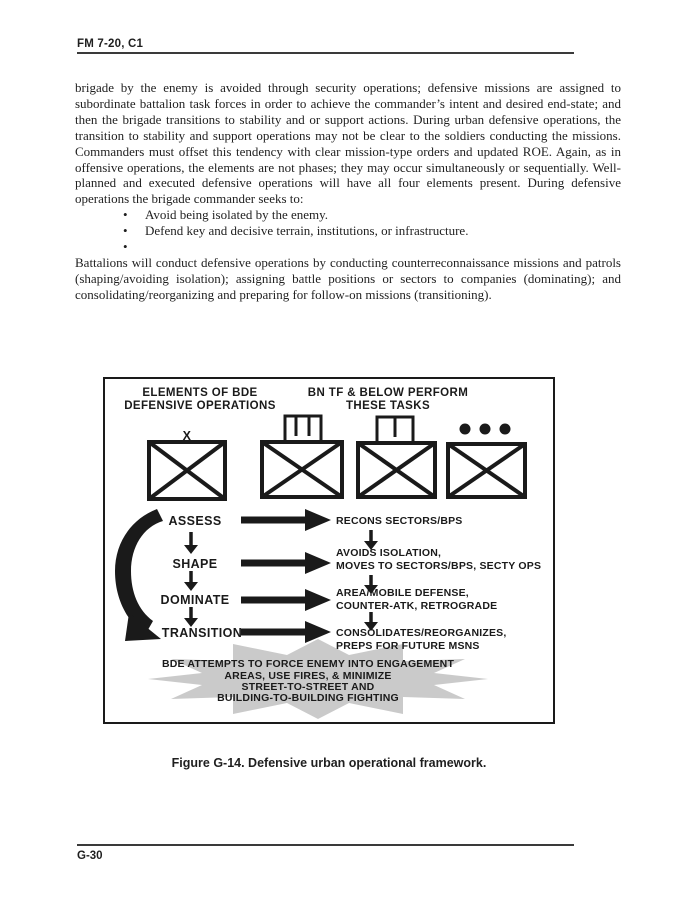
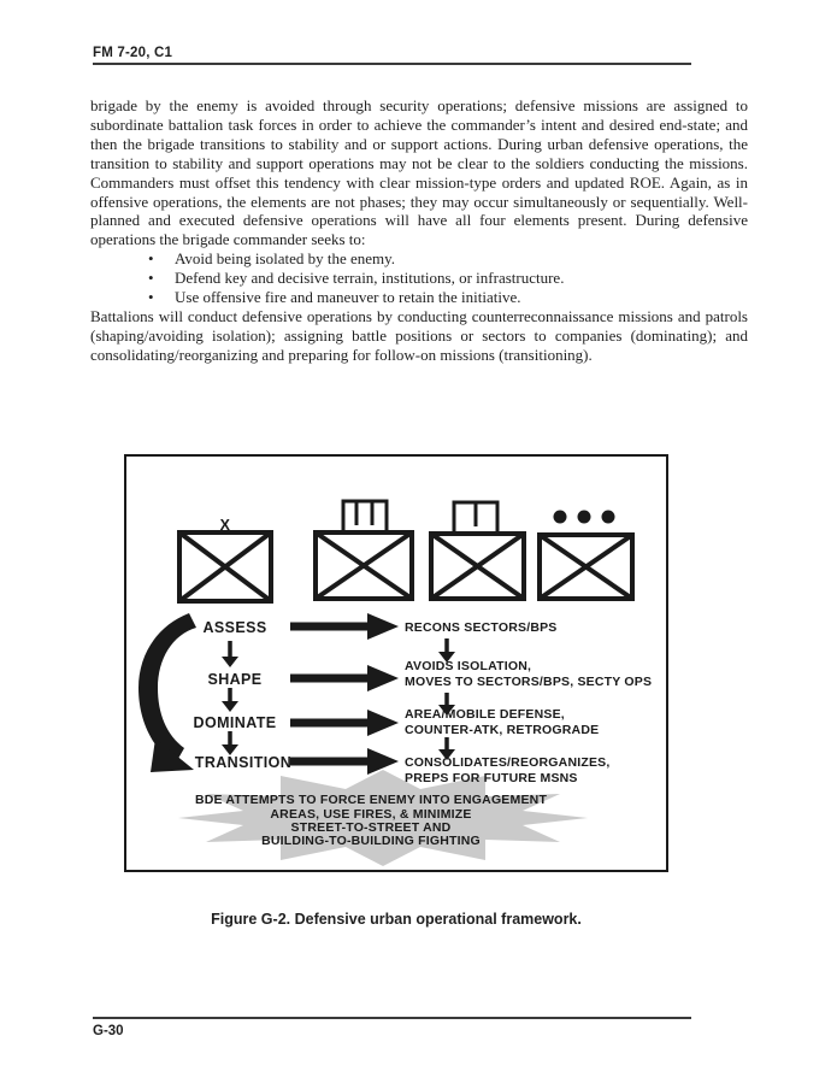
  FM 7-20, C1
  brigade by the enemy is avoided through security operations; defensive missions are assigned to subordinate battalion task forces in order to achieve the commander’s intent and desired end-state; and then the brigade transitions to stability and or support actions. During urban defensive operations, the transition to stability and support operations may not be clear to the soldiers conducting the missions. Commanders must offset this tendency with clear mission-type orders and updated ROE. Again, as in offensive operations, the elements are not phases; they may occur simultaneously or sequentially. Well-planned and executed defensive operations will have all four elements present. During defensive operations the brigade commander seeks to:
  •
  Avoid being isolated by the enemy.
  •
  Defend key and decisive terrain, institutions, or infrastructure.
  •
+ Use offensive fire and maneuver to retain the initiative.
  Battalions will conduct defensive operations by conducting counterreconnaissance missions and patrols (shaping/avoiding isolation); assigning battle positions or sectors to companies (dominating); and consolidating/reorganizing and preparing for follow-on missions (transitioning).
- ELEMENTS OF BDE
- DEFENSIVE OPERATIONS
- BN TF & BELOW PERFORM
- THESE TASKS
  X
  ASSESS
  SHAPE
  DOMINATE
  TRANSITION
  RECONS SECTORS/BPS
  AVOIDS ISOLATION,
  MOVES TO SECTORS/BPS, SECTY OPS
  AREA/MOBILE DEFENSE,
  COUNTER-ATK, RETROGRADE
  CONSOLIDATES/REORGANIZES,
  PREPS FOR FUTURE MSNS
  BDE ATTEMPTS TO FORCE ENEMY INTO ENGAGEMENT
  AREAS, USE FIRES, & MINIMIZE
  STREET-TO-STREET AND
  BUILDING-TO-BUILDING FIGHTING
- Figure G-14. Defensive urban operational framework.
+ Figure G-2. Defensive urban operational framework.
  G-30
